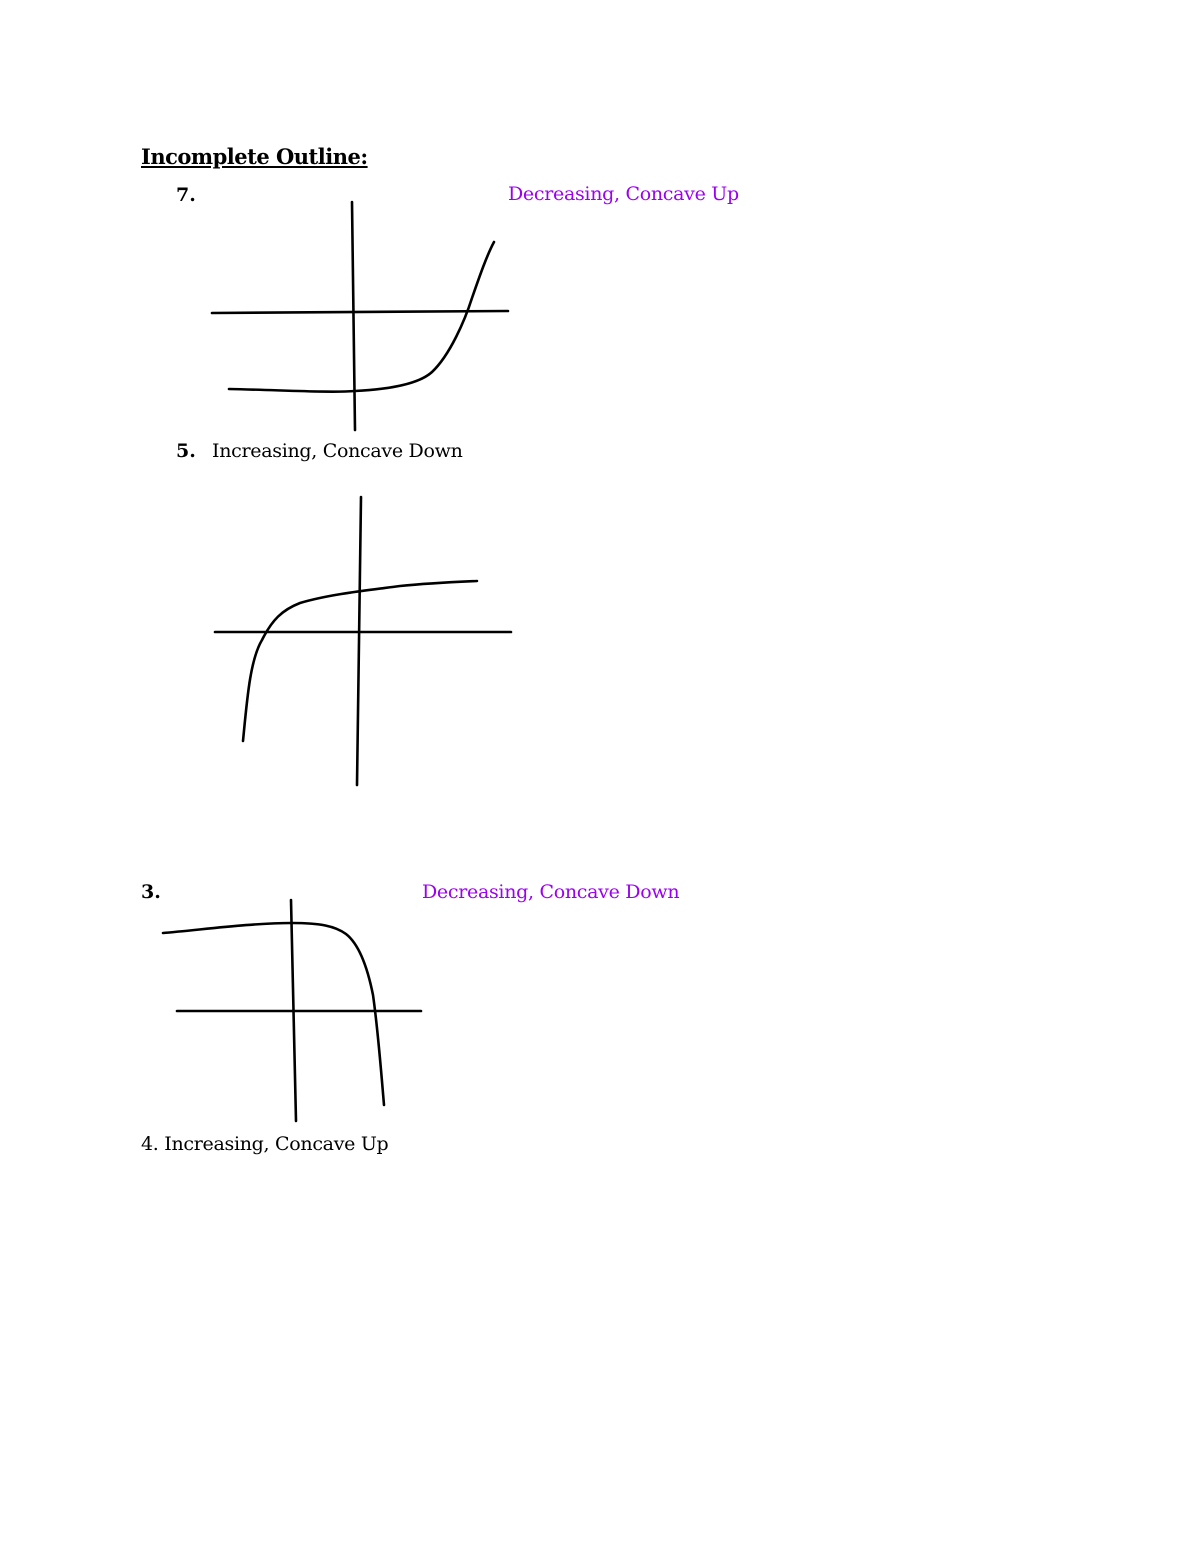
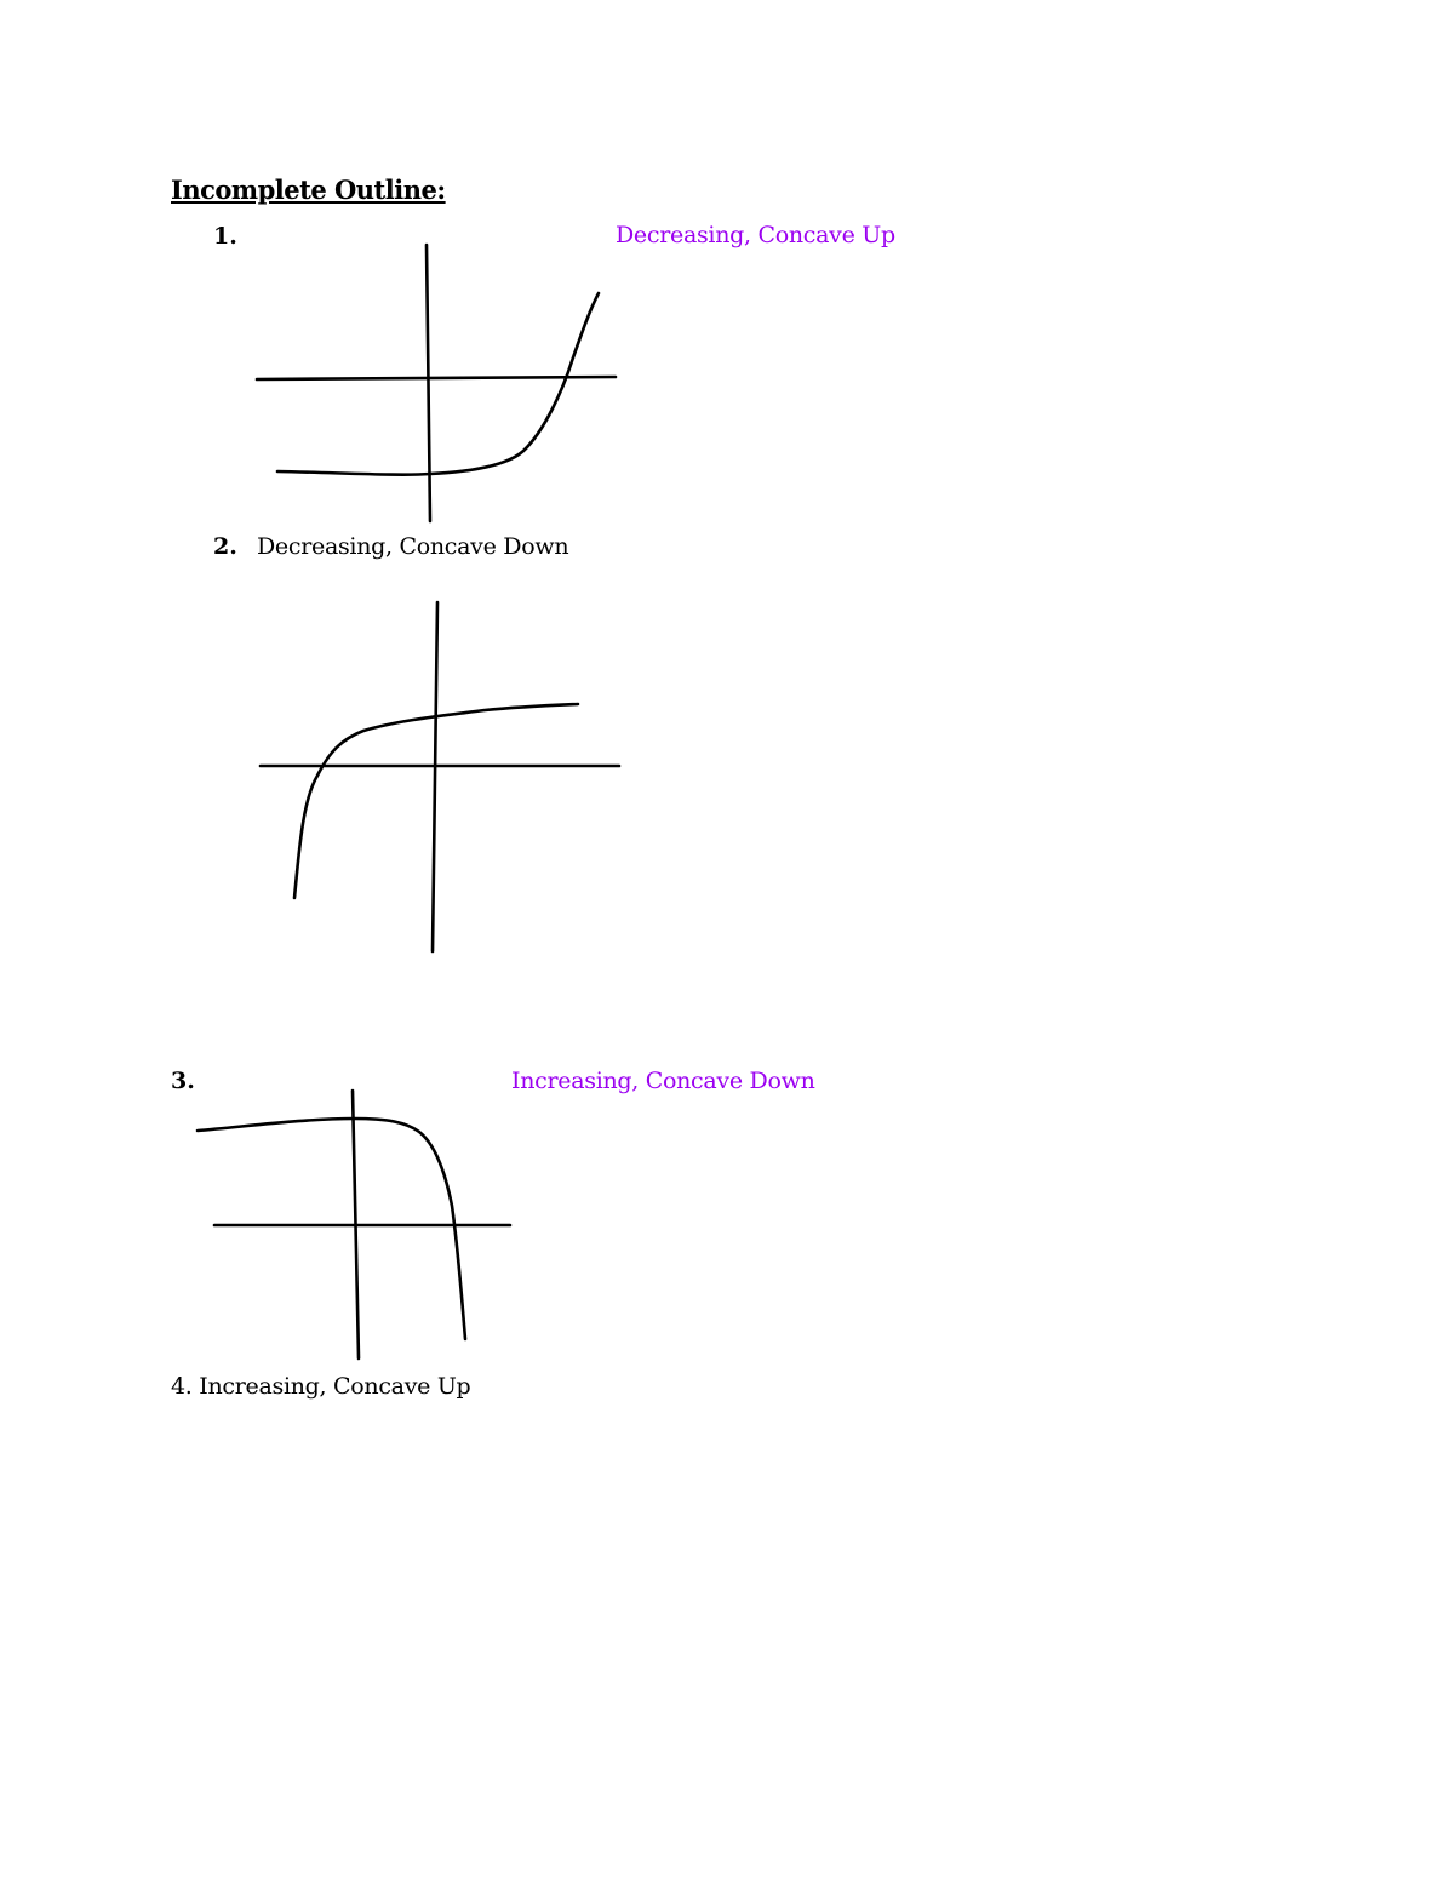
  Incomplete Outline:
- 7.
+ 1.
  Decreasing, Concave Up
- 5.
+ 2.
- Increasing, Concave Down
+ Decreasing, Concave Down
  3.
- Decreasing, Concave Down
+ Increasing, Concave Down
  4. Increasing, Concave Up
